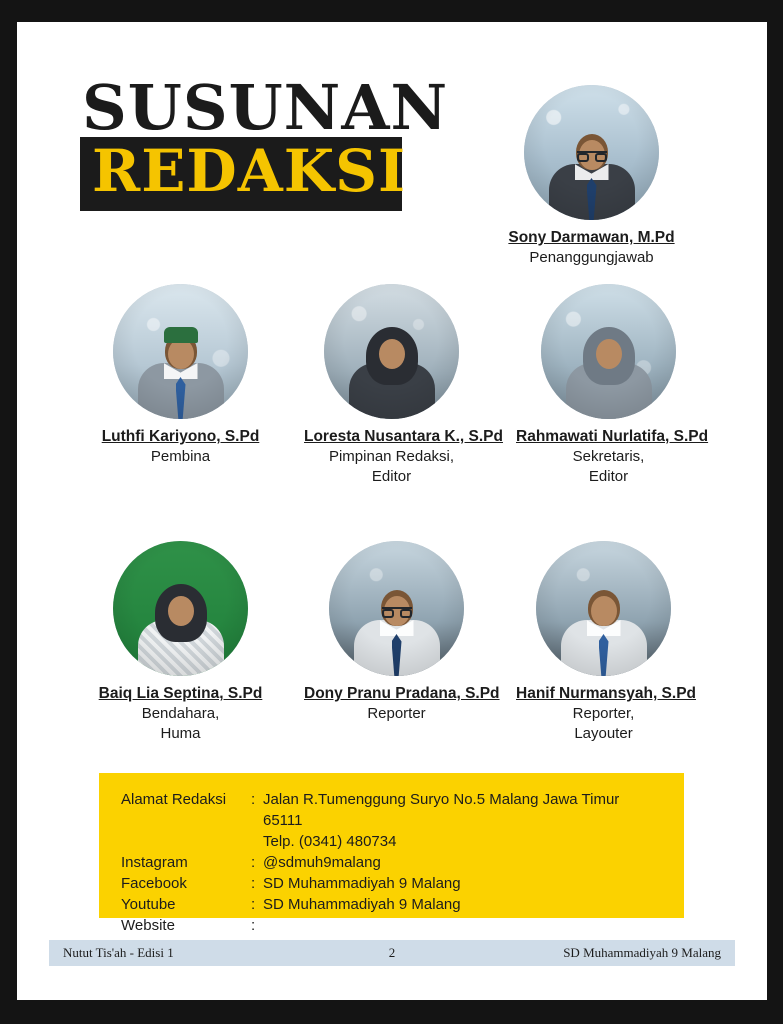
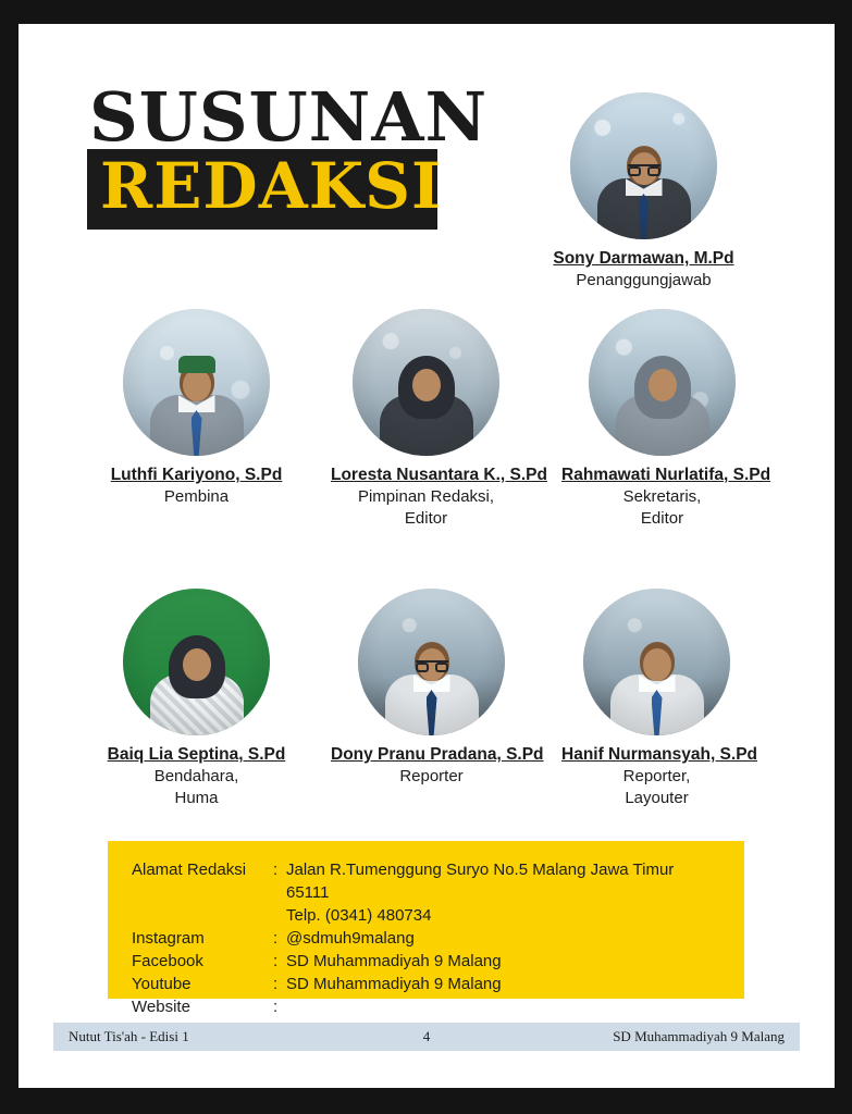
  SUSUNAN
  REDAKSI
  Sony Darmawan, M.Pd
  Penanggungjawab
  Luthfi Kariyono, S.Pd
  Pembina
  Loresta Nusantara K., S.Pd
  Pimpinan Redaksi,
  Editor
  Rahmawati Nurlatifa, S.Pd
  Sekretaris,
  Editor
  Baiq Lia Septina, S.Pd
  Bendahara,
  Huma
  Dony Pranu Pradana, S.Pd
  Reporter
  Hanif Nurmansyah, S.Pd
  Reporter,
  Layouter
  Alamat Redaksi
  :
  Jalan R.Tumenggung Suryo No.5 Malang Jawa Timur 65111
  Telp. (0341) 480734
  Instagram
  :
  @sdmuh9malang
  Facebook
  :
  SD Muhammadiyah 9 Malang
  Youtube
  :
  SD Muhammadiyah 9 Malang
  Website
  :
  Nutut Tis'ah - Edisi 1
- 2
+ 4
  SD Muhammadiyah 9 Malang
